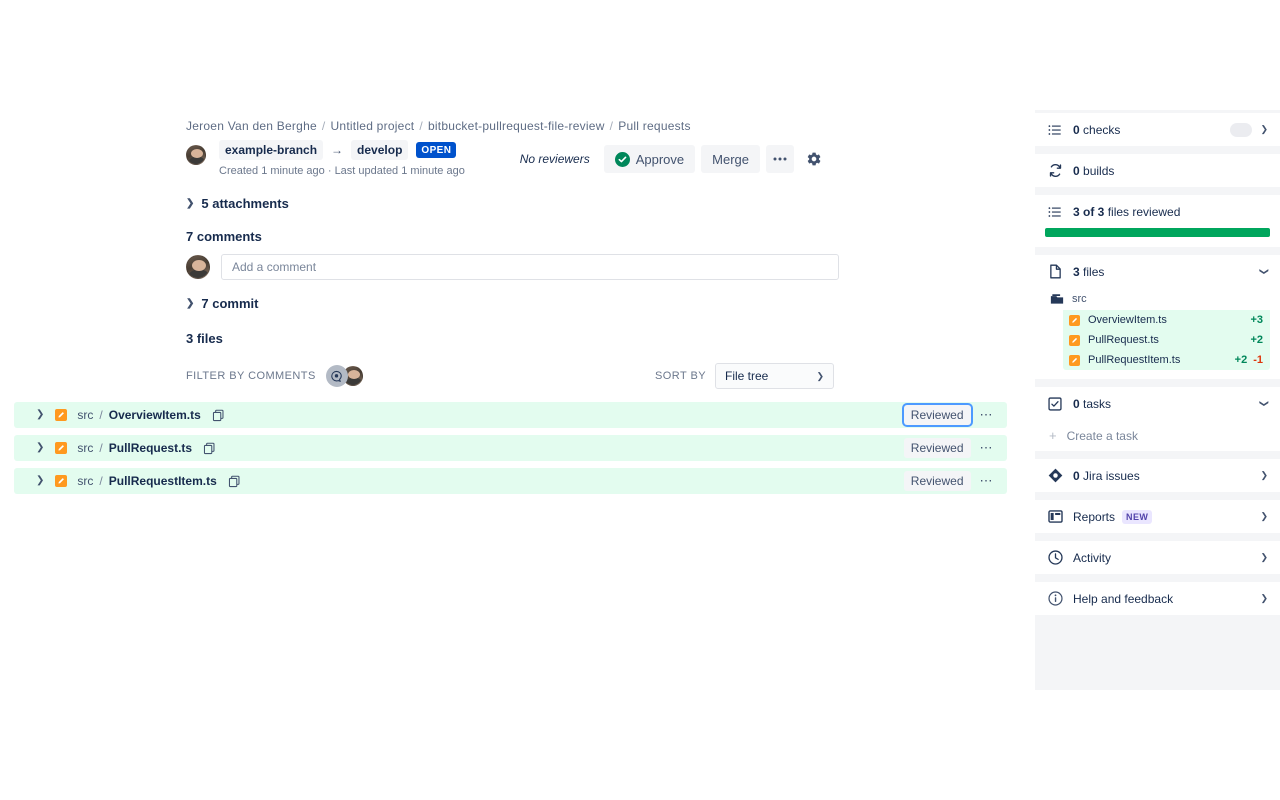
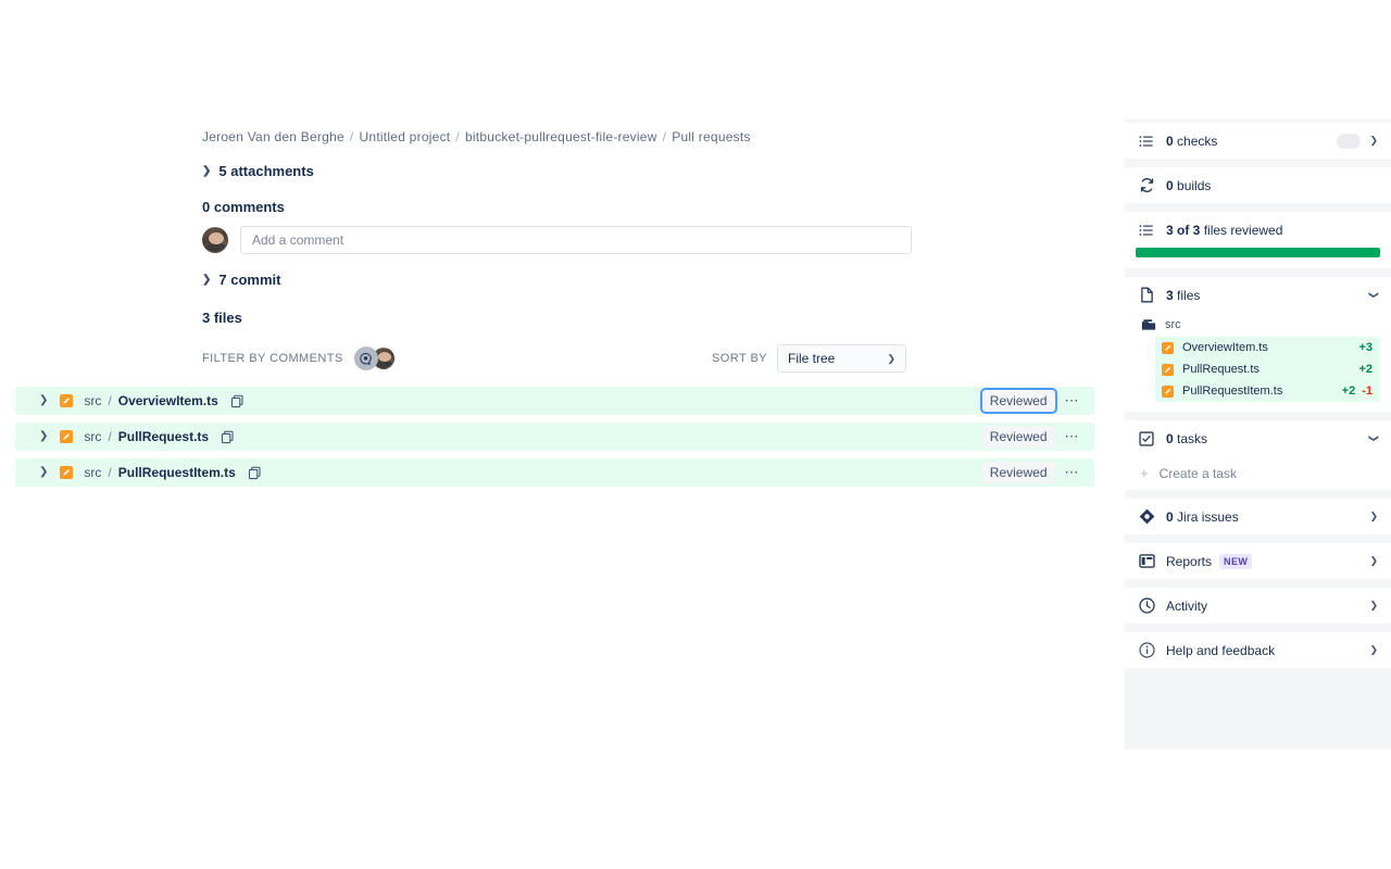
  Jeroen Van den Berghe / Untitled project / bitbucket-pullrequest-file-review / Pull requests
- example-branch
- →
- develop
- OPEN
- Created 1 minute ago · Last updated 1 minute ago
- No reviewers
- Approve
- Merge
  ❯
  5 attachments
- 7 comments
+ 0 comments
  Add a comment
  ❯
  7 commit
  3 files
  FILTER BY COMMENTS
  SORT BY
  File tree
  ❯
  ❯
  src
  /
  OverviewItem.ts
  Reviewed
  ⋯
  ❯
  src
  /
  PullRequest.ts
  Reviewed
  ⋯
  ❯
  src
  /
  PullRequestItem.ts
  Reviewed
  ⋯
  0 checks
  ❯
  0 builds
  3 of 3 files reviewed
  3 files
  src
  OverviewItem.ts
  +3
  PullRequest.ts
  +2
  PullRequestItem.ts
  +2
  -1
  0 tasks
  +
  Create a task
  0 Jira issues
  ❯
  Reports
  NEW
  ❯
  Activity
  ❯
  Help and feedback
  ❯
